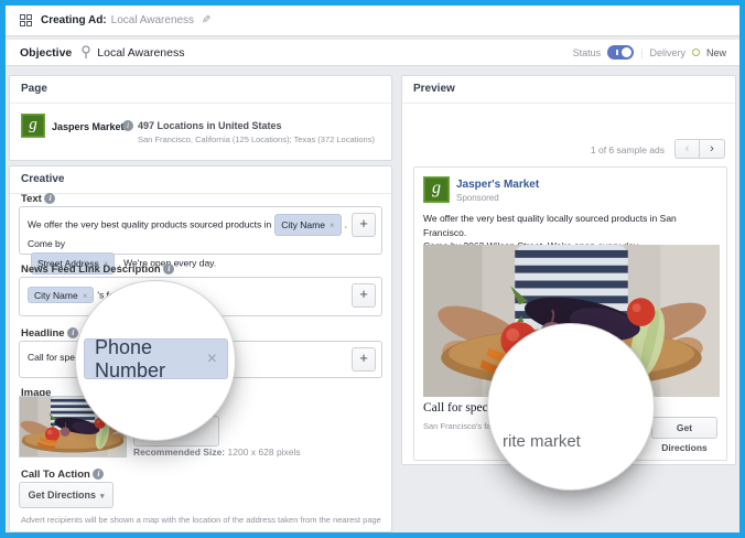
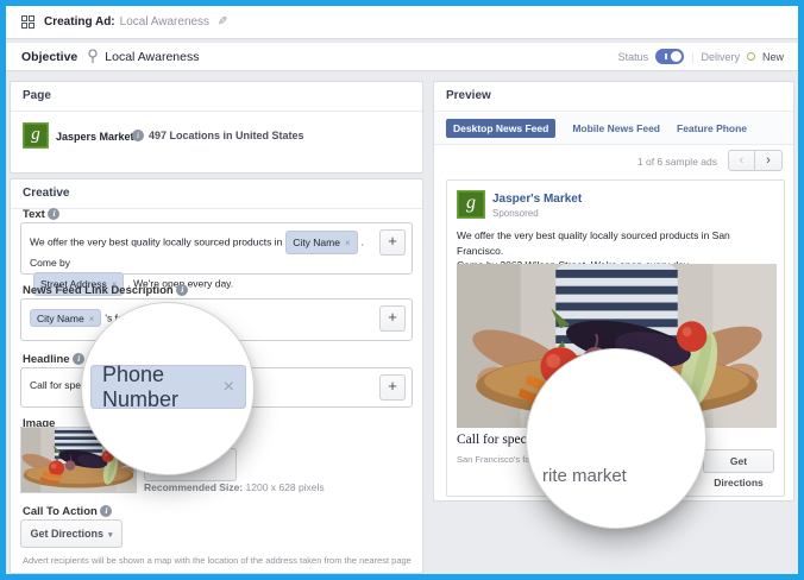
  Creating Ad:
  Local Awareness
  Objective
  Local Awareness
  Status
  |
  Delivery
  New
  Page
  g
  Jaspers Marke
  i
  497 Locations in United States
- San Francisco, California (125 Locations); Texas (372 Locations)
  Creative
  Text i
- We offer the very best quality products sourced products in City Name × . Come by
+ We offer the very best quality locally sourced products in City Name × . Come by
  Street Address × . We're ope every day.
  +
  News Feed Link Description i
  +
  Headline i
  +
  Image
  Recommended Size: 1200 x 628 pixels
  Call To Action i
  Get Directions
  Advert recipients will be shown a map with the location of the address taken from the nearest page
  Preview
+ Desktop News Feed
+ Mobile News Feed
+ Feature Phone
  1 of 6 sample ads
  ‹
  ›
  g
  Jasper's Market
  Sponsored
  We offer the very best quality locally sourced products in San Francisco.
  Get Directions
  Phone Number
  ×
  rite market
